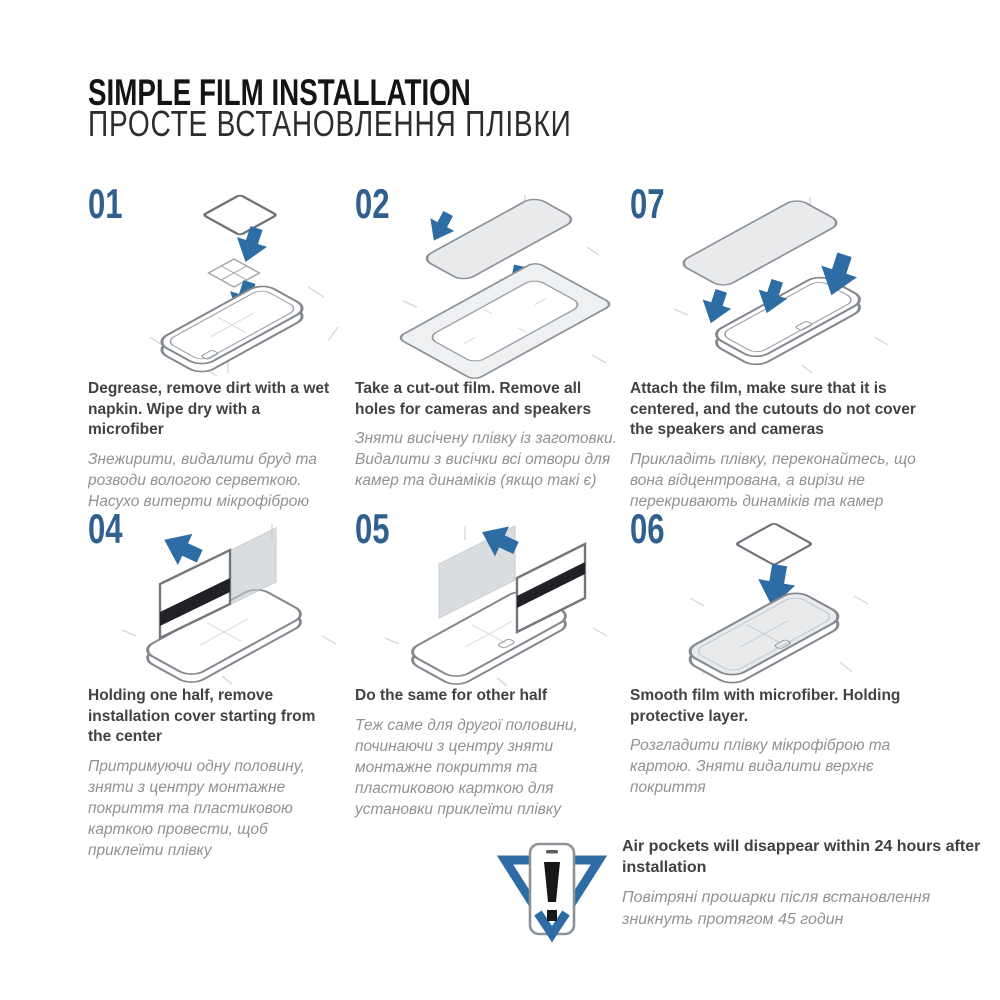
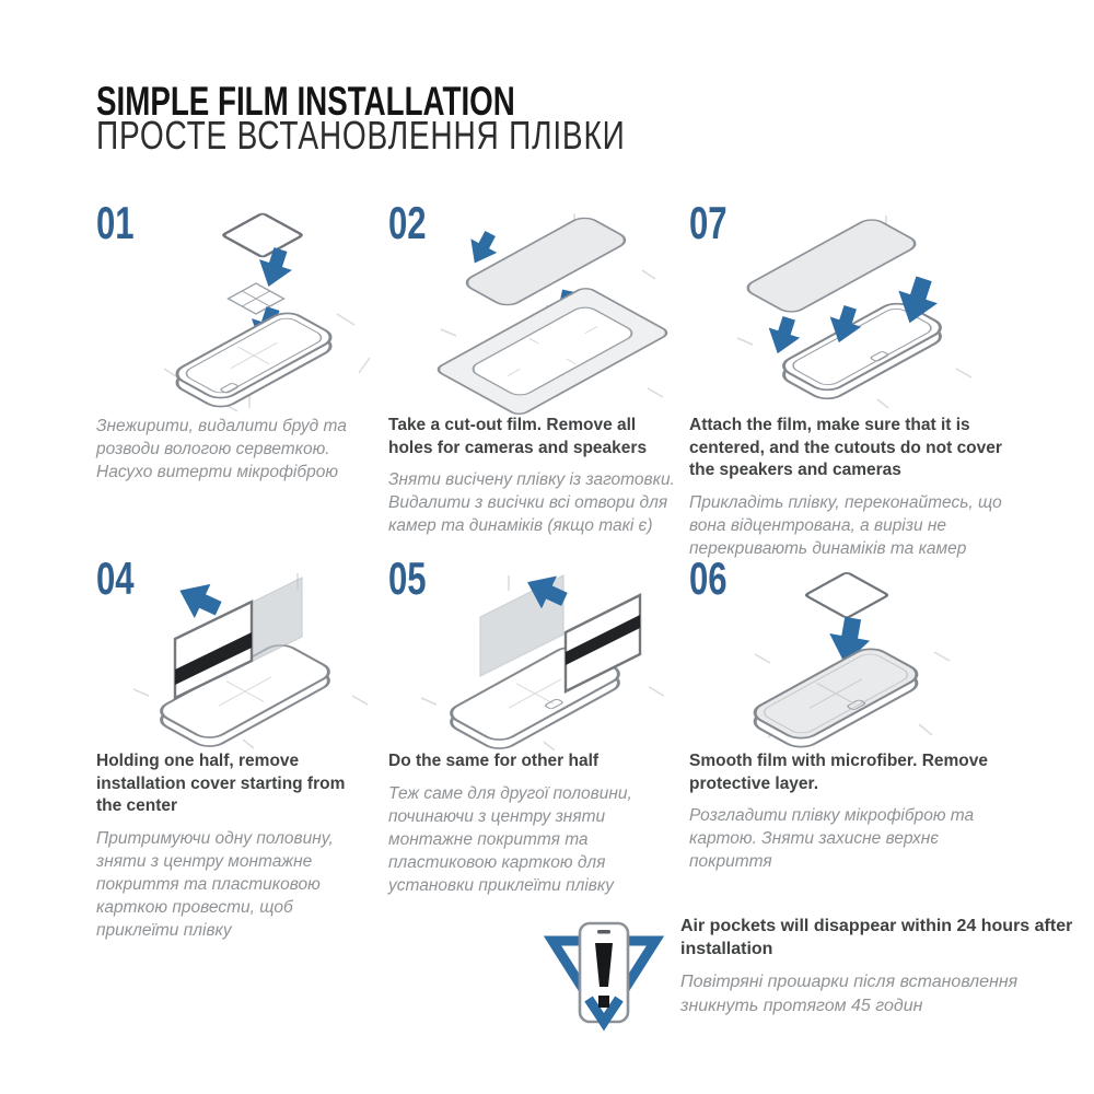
  SIMPLE FILM INSTALLATION
  ПРОСТЕ ВСТАНОВЛЕННЯ ПЛІВКИ
  01
- Degrease, remove dirt with a wet napkin. Wipe dry with a microfiber
  Знежирити, видалити бруд та розводи вологою серветкою. Насухо витерти мікрофіброю
  02
  Take a cut-out film. Remove all holes for cameras and speakers
  Зняти висічену плівку із заготовки. Видалити з висічки всі отвори для камер та динаміків (якщо такі є)
  07
  Attach the film, make sure that it is centered, and the cutouts do not cover the speakers and cameras
  Прикладіть плівку, переконайтесь, що вона відцентрована, а вирізи не перекривають динаміків та камер
  04
  Holding one half, remove installation cover starting from the center
  Притримуючи одну половину, зняти з центру монтажне покриття та пластиковою карткою провести, щоб приклеїти плівку
  05
  Do the same for other half
  Теж саме для другої половини, починаючи з центру зняти монтажне покриття та пластиковою карткою для установки приклеїти плівку
  06
- Smooth film with microfiber. Holding protective layer.
+ Smooth film with microfiber. Remove protective layer.
- Розгладити плівку мікрофіброю та картою. Зняти видалити верхнє покриття
+ Розгладити плівку мікрофіброю та картою. Зняти захисне верхнє покриття
  Air pockets will disappear within 24 hours after installation
  Повітряні прошарки після встановлення зникнуть протягом 45 годин
